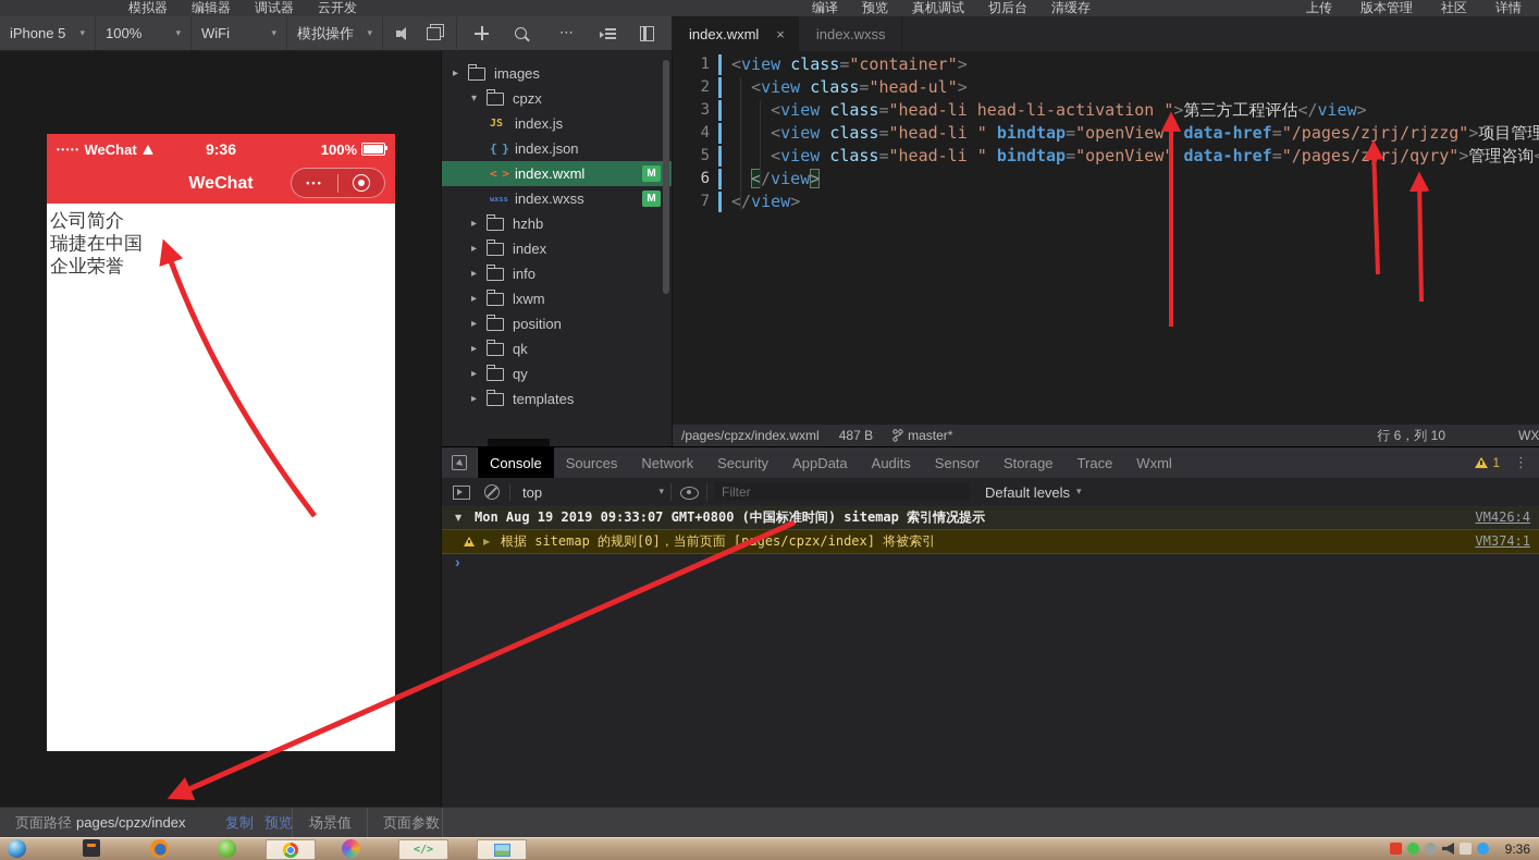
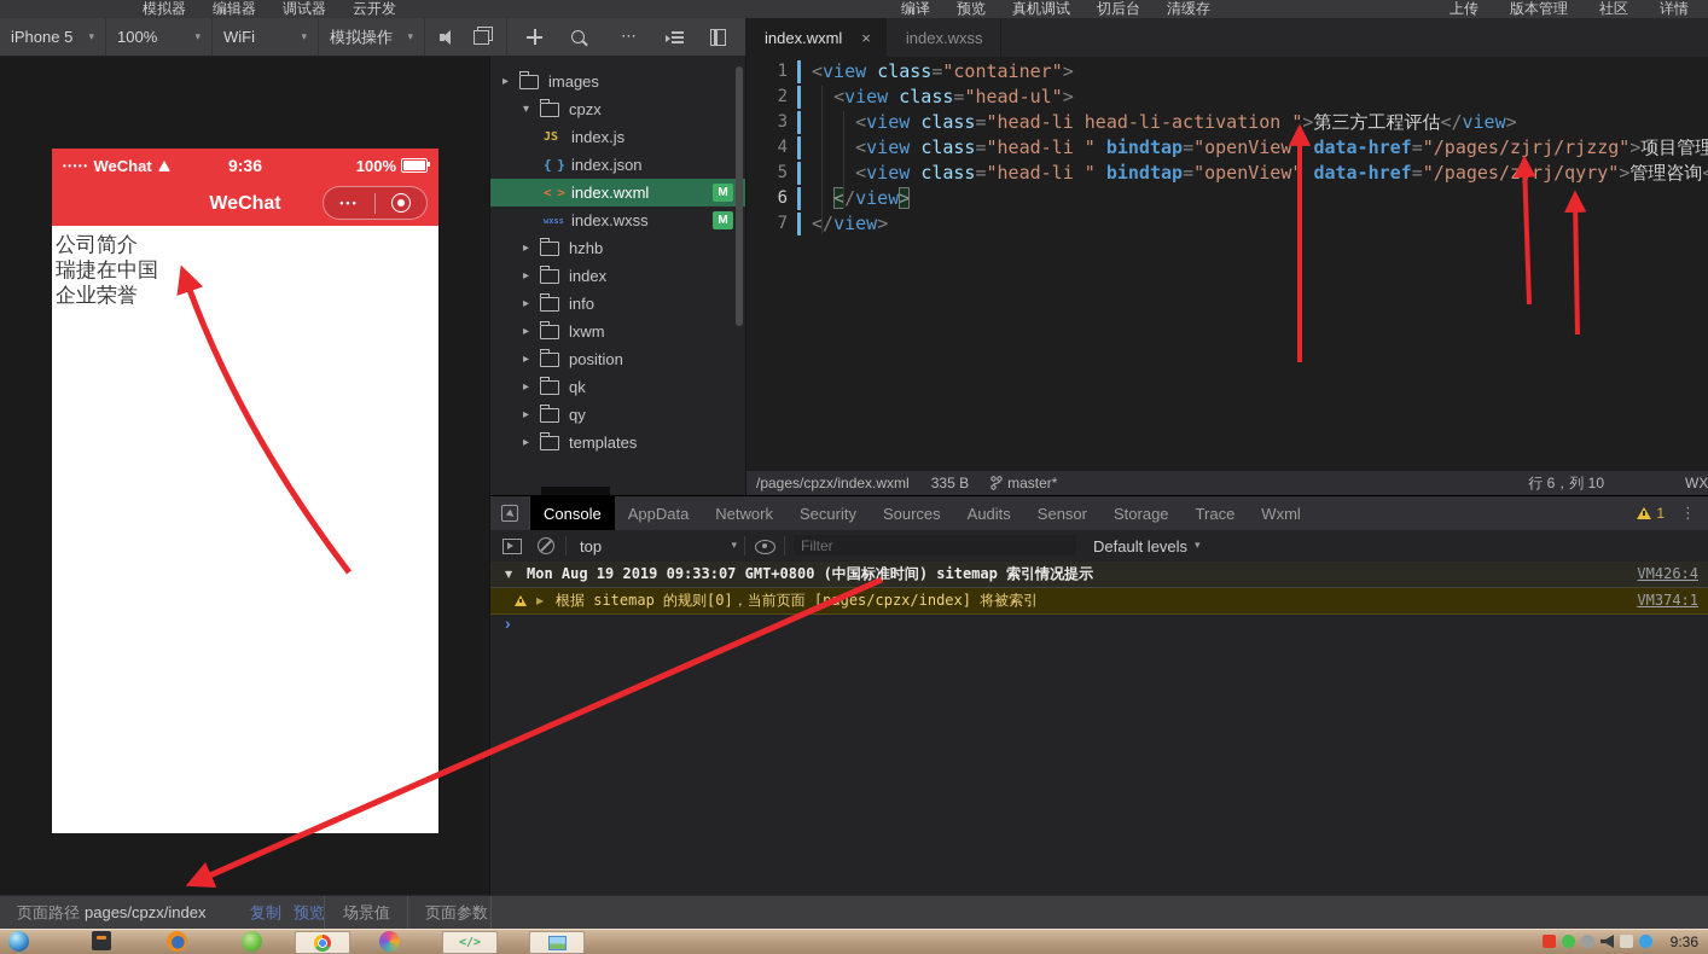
  模拟器
  编辑器
  调试器
  云开发
  编译
  预览
  真机调试
  切后台
  清缓存
  上传
  版本管理
  社区
  详情
  iPhone 5
  ▾
  100%
  ▾
  WiFi
  ▾
  模拟操作
  ▾
  index.wxml
  index.wxss
  •••••
  WeChat
  9:36
  100%
  WeChat
  •••
  公司简介
  瑞捷在中国
  企业荣誉
  images
  cpzx
  JS
  index.js
  { }
  index.json
  < >
  index.wxml
  M
  wxss
  index.wxss
  M
  hzhb
  index
  info
  lxwm
  position
  qk
  qy
  templates
  1
  <view class="container">
  2
  <view class="head-ul">
  3
  <view class="head-li head-li-activation ">第三方工程评估</view>
  4
  <view class="head-li " bindtap="openView" data-href="/pages/zjrj/rjzzg">项目管理
  5
  <view class="head-li " bindtap="openView" data-href="/pages/zrj/qyry">管理咨询
  6
  </view>
  7
  </view>
  /pages/cpzx/index.wxml
- 487 B
+ 335 B
  master*
  行 6，列 10
  Console
- Sources
+ AppData
  Network
  Security
- AppData
+ Sources
  Audits
  Sensor
  Storage
  Trace
  Wxml
  1
  top
  ▾
  Filter
  Default levels
  ▾
  Mon Aug 19 2019 09:33:07 GMT+0800 (中国标准时间) sitemap 索引情况提示
  VM426:4
  根据 sitemap 的规则[0]，当前页面 [pges/cpzx/index] 将被索引
  VM374:1
  页面路径
  pages/cpzx/index
  复制
  预览
  场景值
  页面参数
  9:36
